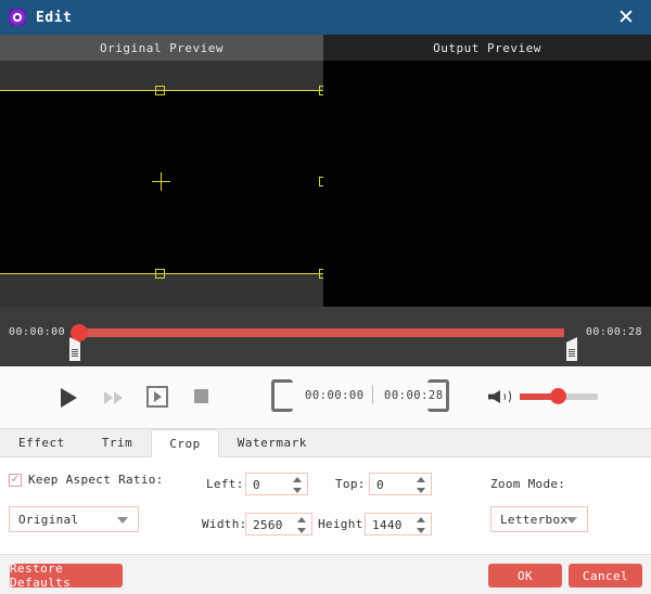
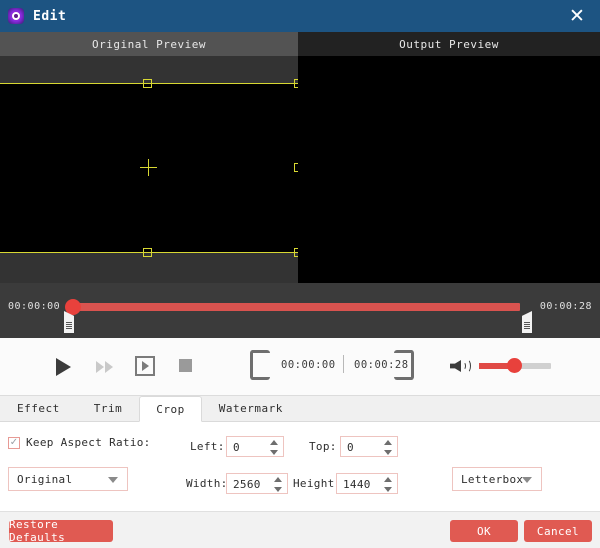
  Edit
  ✕
  Original Preview
  Output Preview
  00:00:00
  00:00:28
  00:00:00
  00:00:28
  Effect
  Trim
  Crop
  Watermark
  Keep Aspect Ratio:
  Left:
  0
  Top:
  0
- Zoom Mode:
  Width:
  2560
  Height
  1440
  Original
  Letterbox
  Restore Defaults
  OK
  Cancel
